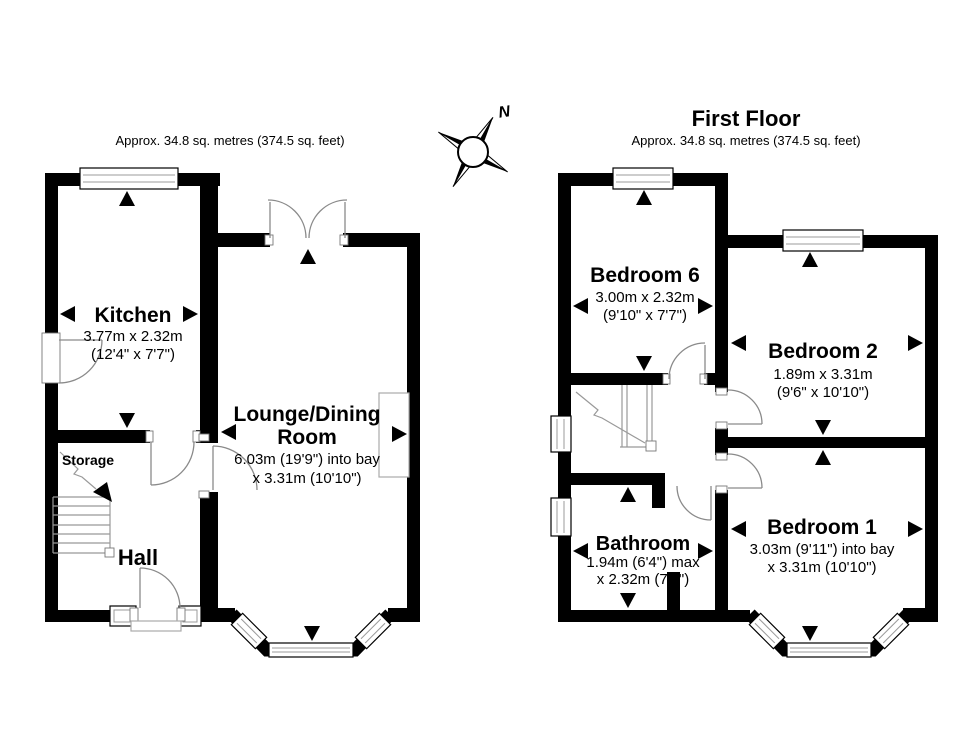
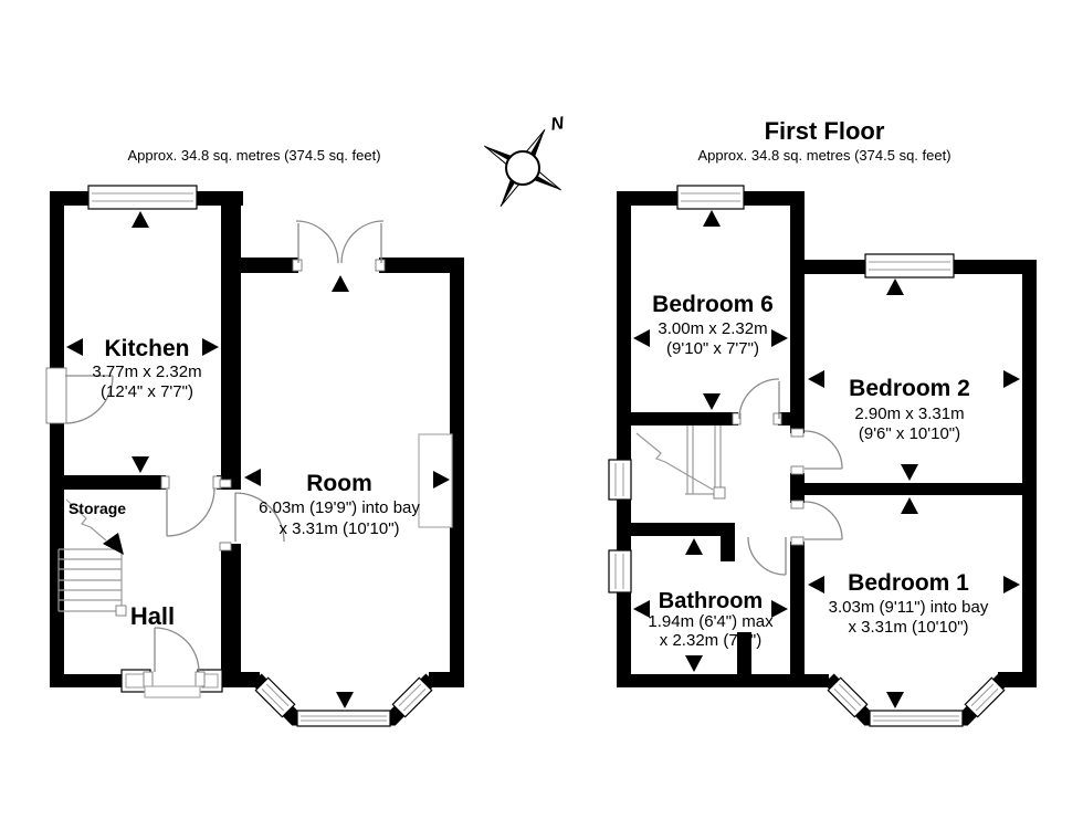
  Approx. 34.8 sq. metres (374.5 sq. feet)
  Kitchen
  3.77m x 2.32m
  (12'4" x 7'7")
- Lounge/Dining
  Room
  6.03m (19'9") into bay
  x 3.31m (10'10")
  Storage
  Hall
  First Floor
  Approx. 34.8 sq. metres (374.5 sq. feet)
  Bedroom 6
  3.00m x 2.32m
  (9'10" x 7'7")
  Bedroom 2
- 1.89m x 3.31m
+ 2.90m x 3.31m
  (9'6" x 10'10")
  Bedroom 1
  3.03m (9'11") into bay
  x 3.31m (10'10")
  Bathroom
  1.94m (6'4") max
  x 2.32m (7'7")
